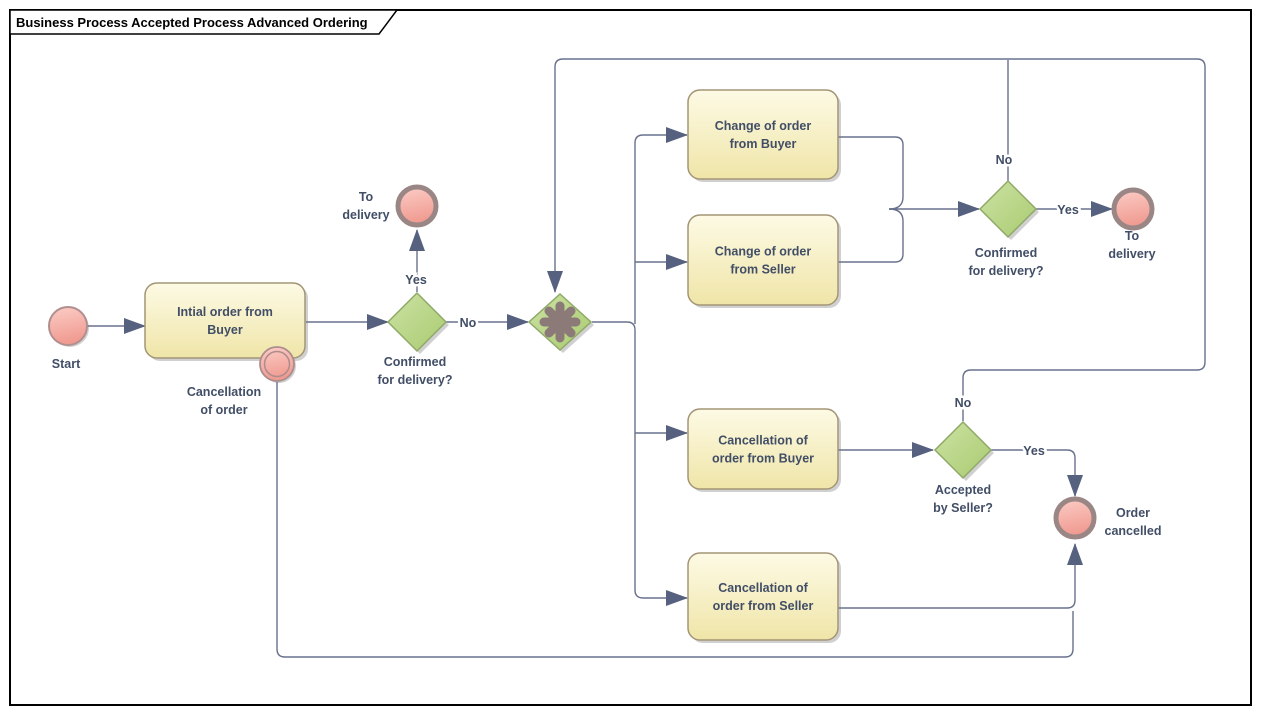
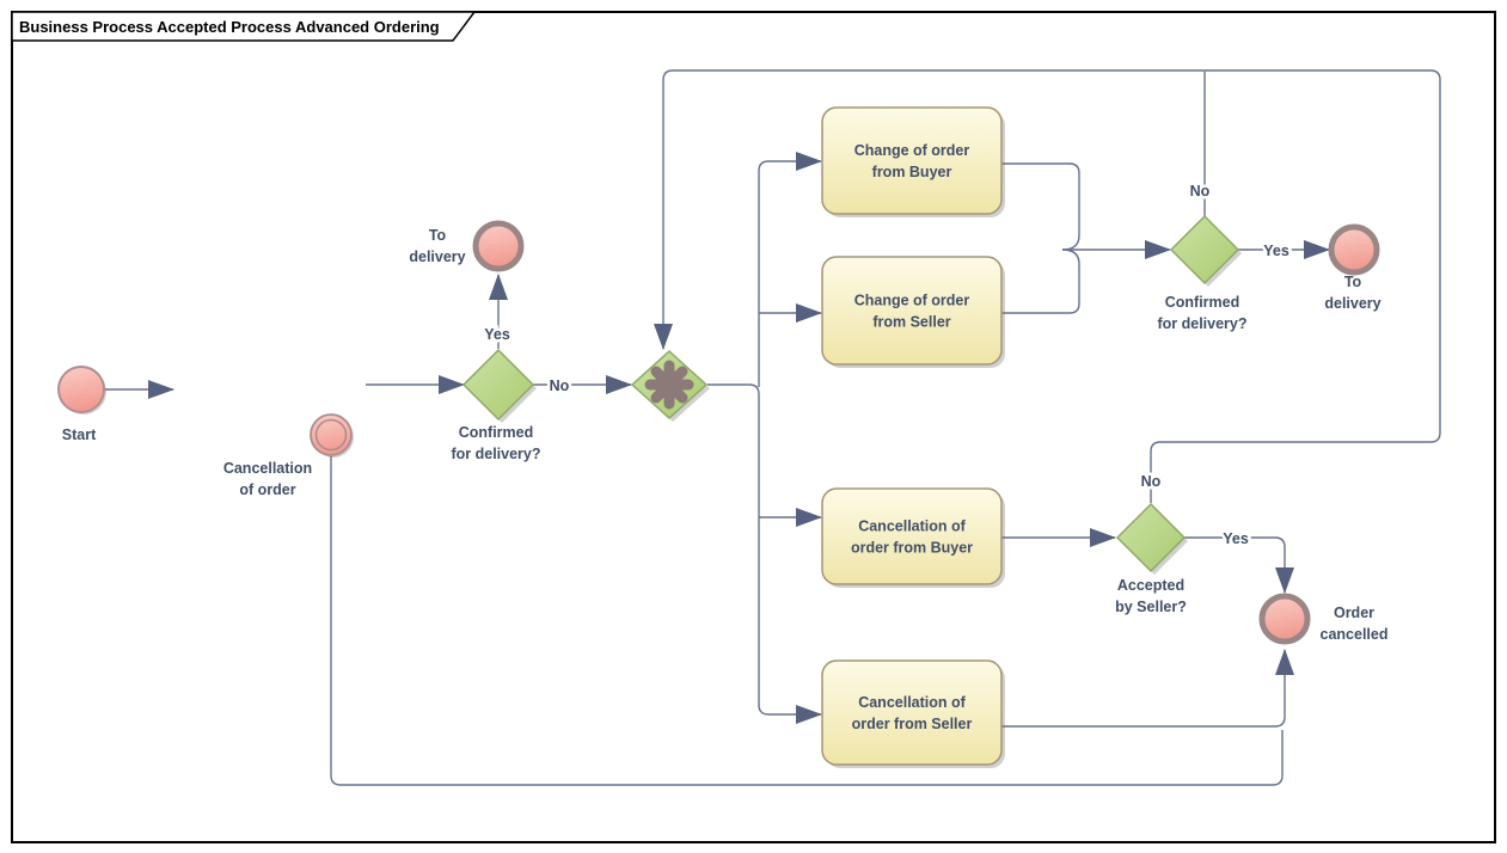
  Business Process Accepted Process Advanced Ordering
- Intial order from
- Buyer
  Change of order
  from Buyer
  Change of order
  from Seller
  Cancellation of
  order from Buyer
  Cancellation of
  order from Seller
  Confirmed
  for delivery?
  Confirmed
  for delivery?
  Accepted
  by Seller?
  Start
  To
  delivery
  To
  delivery
  Order
  cancelled
  Cancellation
  of order
  Yes
  No
  No
  Yes
  No
  Yes
